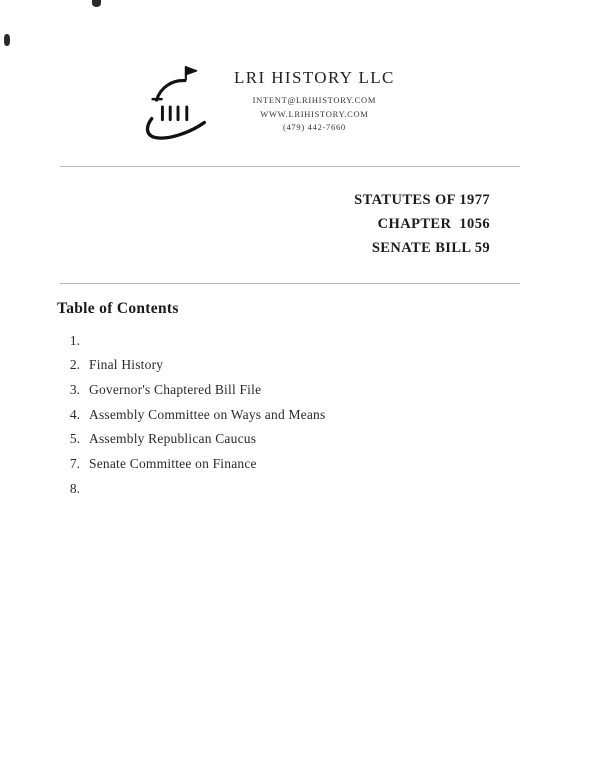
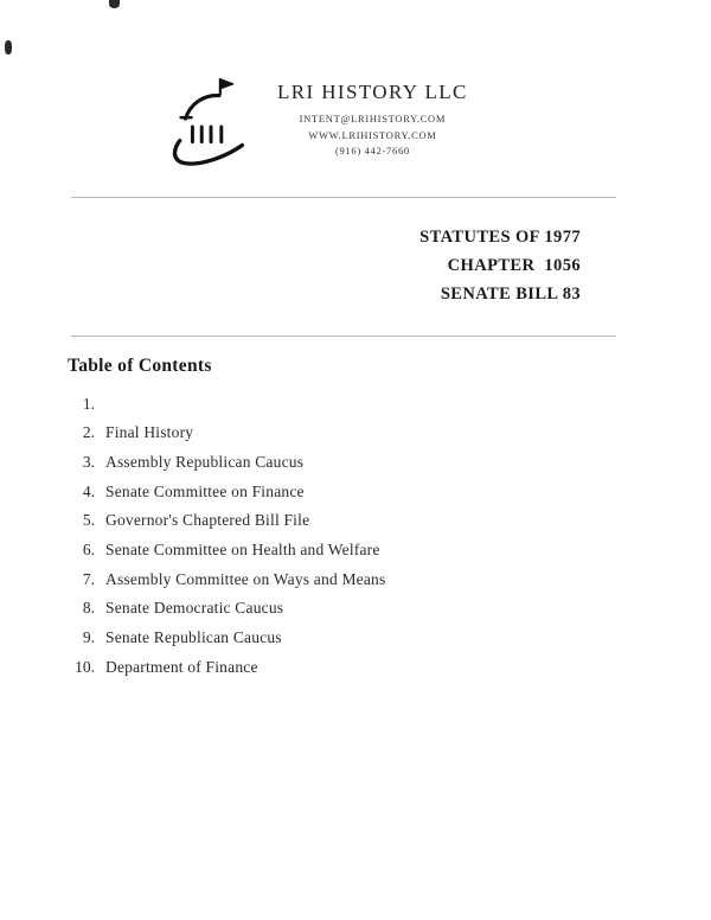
  LRI HISTORY LLC
  INTENT@LRIHISTORY.COM
  WWW.LRIHISTORY.COM
- (479) 442-7660
+ (916) 442-7660
  STATUTES OF 1977
  CHAPTER 1056
- SENATE BILL 59
+ SENATE BILL 83
  Table of Contents
  1.
  2.
  Final History
  3.
- Governor's Chaptered Bill File
+ Assembly Republican Caucus
  4.
- Assembly Committee on Ways and Means
+ Senate Committee on Finance
  5.
- Assembly Republican Caucus
+ Governor's Chaptered Bill File
+ 6.
+ Senate Committee on Health and Welfare
  7.
- Senate Committee on Finance
+ Assembly Committee on Ways and Means
  8.
+ Senate Democratic Caucus
+ 9.
+ Senate Republican Caucus
+ 10.
+ Department of Finance
